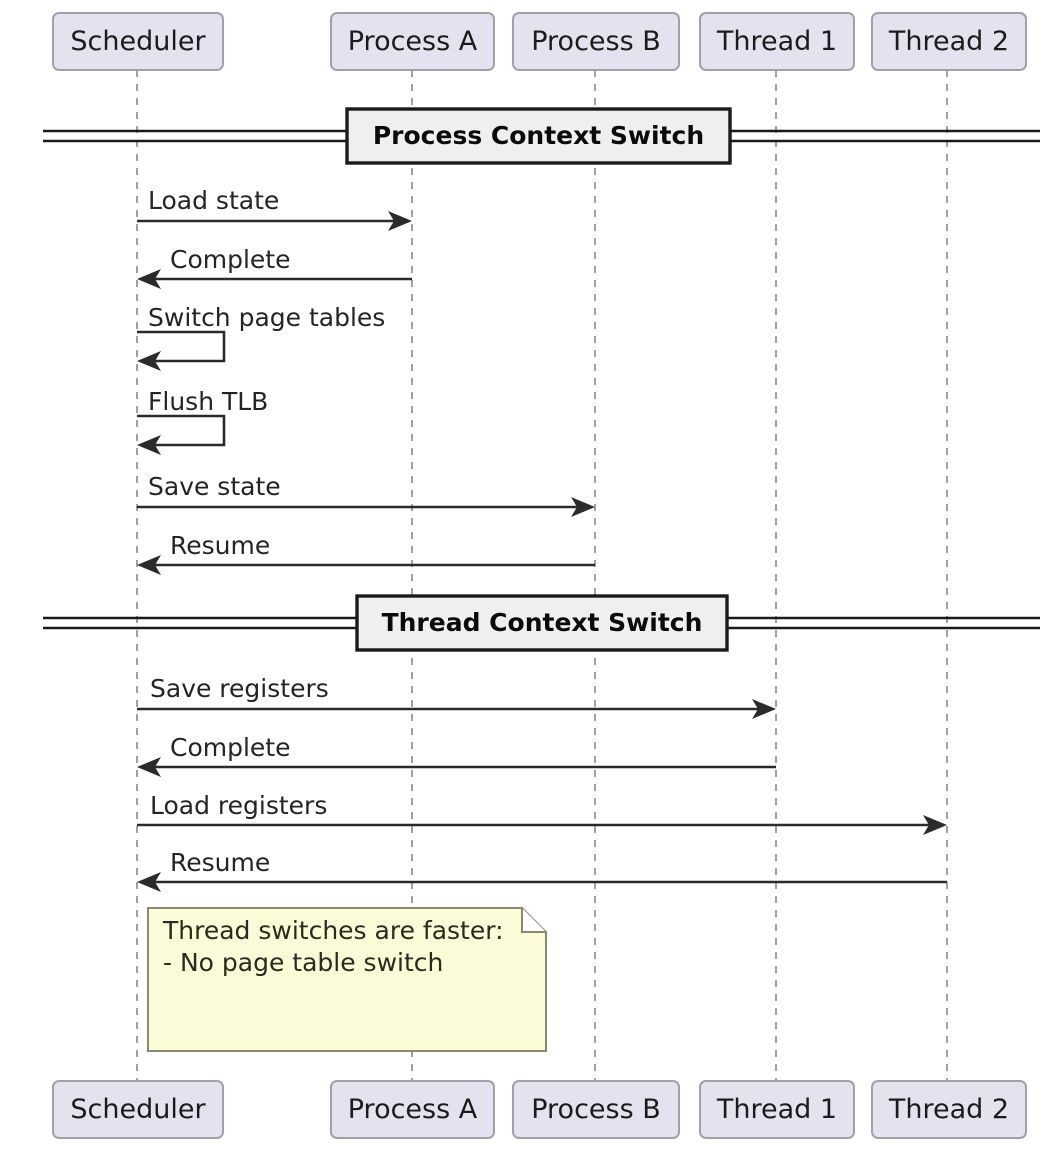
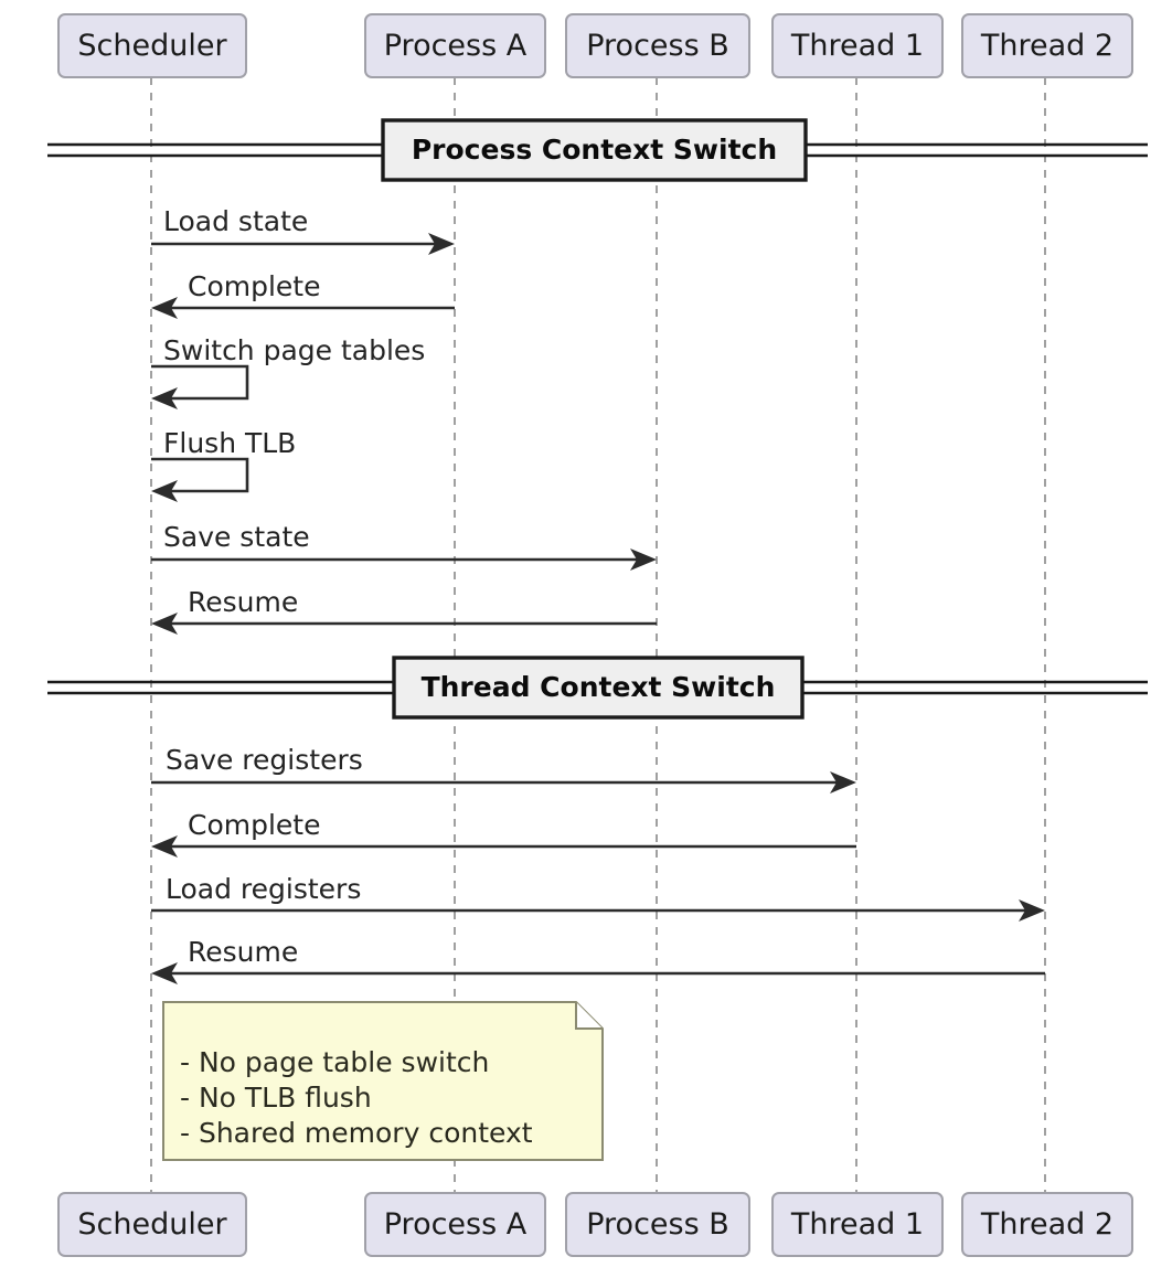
  Process Context Switch
  Thread Context Switch
  Load state
  Complete
  Switch page tables
  Flush TLB
  Save state
  Resume
  Save registers
  Complete
  Load registers
  Resume
- Thread switches are faster:
  - No page table switch
+ - No TLB flush
+ - Shared memory context
  Scheduler
  Process A
  Process B
  Thread 1
  Thread 2
  Scheduler
  Process A
  Process B
  Thread 1
  Thread 2
